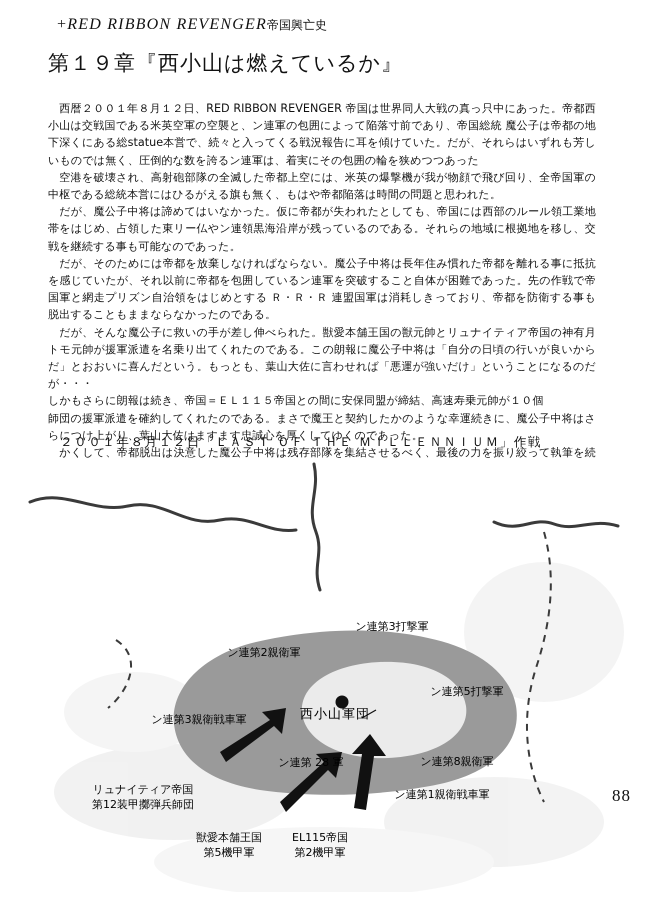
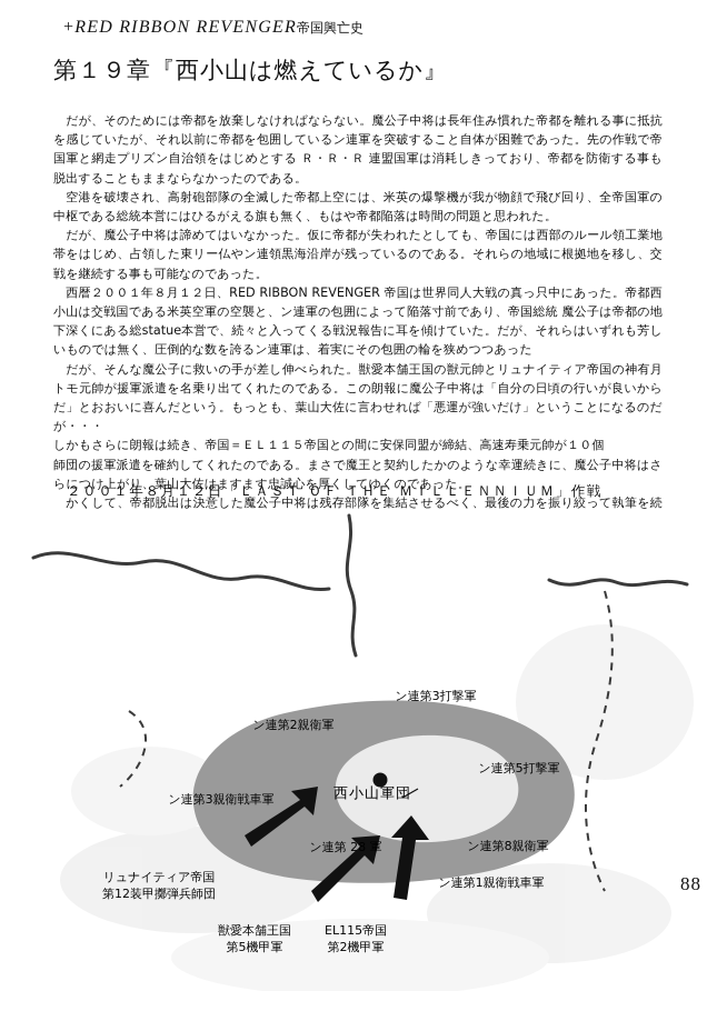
  +RED RIBBON REVENGER帝国興亡史
  第１９章『西小山は燃えているか』
- 西暦２００１年８月１２日、RED RIBBON REVENGER 帝国は世界同人大戦の真っ只中にあった。帝都西小山は交戦国である米英空軍の空襲と、ン連軍の包囲によって陥落寸前であり、帝国総統 魔公子は帝都の地下深くにある総statue本営で、続々と入ってくる戦況報告に耳を傾けていた。だが、それらはいずれも芳しいものでは無く、圧倒的な数を誇るン連軍は、着実にその包囲の輪を狭めつつあった
+ だが、そのためには帝都を放棄しなければならない。魔公子中将は長年住み慣れた帝都を離れる事に抵抗を感じていたが、それ以前に帝都を包囲しているン連軍を突破すること自体が困難であった。先の作戦で帝国軍と網走プリズン自治領をはじめとする Ｒ・Ｒ・Ｒ 連盟国軍は消耗しきっており、帝都を防衛する事も脱出することもままならなかったのである。
  空港を破壊され、高射砲部隊の全滅した帝都上空には、米英の爆撃機が我が物顔で飛び回り、全帝国軍の中枢である総統本営にはひるがえる旗も無く、もはや帝都陥落は時間の問題と思われた。
  だが、魔公子中将は諦めてはいなかった。仮に帝都が失われたとしても、帝国には西部のルール領工業地帯をはじめ、占領した東リー仏やン連領黒海沿岸が残っているのである。それらの地域に根拠地を移し、交戦を継続する事も可能なのであった。
- だが、そのためには帝都を放棄しなければならない。魔公子中将は長年住み慣れた帝都を離れる事に抵抗を感じていたが、それ以前に帝都を包囲しているン連軍を突破すること自体が困難であった。先の作戦で帝国軍と網走プリズン自治領をはじめとする Ｒ・Ｒ・Ｒ 連盟国軍は消耗しきっており、帝都を防衛する事も脱出することもままならなかったのである。
+ 西暦２００１年８月１２日、RED RIBBON REVENGER 帝国は世界同人大戦の真っ只中にあった。帝都西小山は交戦国である米英空軍の空襲と、ン連軍の包囲によって陥落寸前であり、帝国総統 魔公子は帝都の地下深くにある総statue本営で、続々と入ってくる戦況報告に耳を傾けていた。だが、それらはいずれも芳しいものでは無く、圧倒的な数を誇るン連軍は、着実にその包囲の輪を狭めつつあった
  だが、そんな魔公子に救いの手が差し伸べられた。獣愛本舗王国の獣元帥とリュナイティア帝国の神有月トモ元帥が援軍派遣を名乗り出てくれたのである。この朗報に魔公子中将は「自分の日頃の行いが良いからだ」とおおいに喜んだという。もっとも、葉山大佐に言わせれば「悪運が強いだけ」ということになるのだが・・・
  しかもさらに朗報は続き、帝国＝ＥＬ１１５帝国との間に安保同盟が締結、高速寿乗元帥が１０個
  師団の援軍派遣を確約してくれたのである。まさで魔王と契約したかのような幸運続きに、魔公子中将はさらにつけ上がり、葉山大佐はますます忠誠心を厚くしてゆくのであった。
  ２００１年８月１２日「ＬＡＳＴ ＯＦ ＴＨＥ ＭＩＬＬＥＮＮＩＵＭ」作戦
  ン連第3打撃軍
  ン連第2親衛軍
  ン連第5打撃軍
  西小山軍団
  ン連第3親衛戦車軍
  ン連第 28 軍
  ン連第8親衛軍
  ン連第1親衛戦車軍
  リュナイティア帝国
  第12装甲擲弾兵師団
  獣愛本舗王国
  第5機甲軍
  EL115帝国
  第2機甲軍
  88
